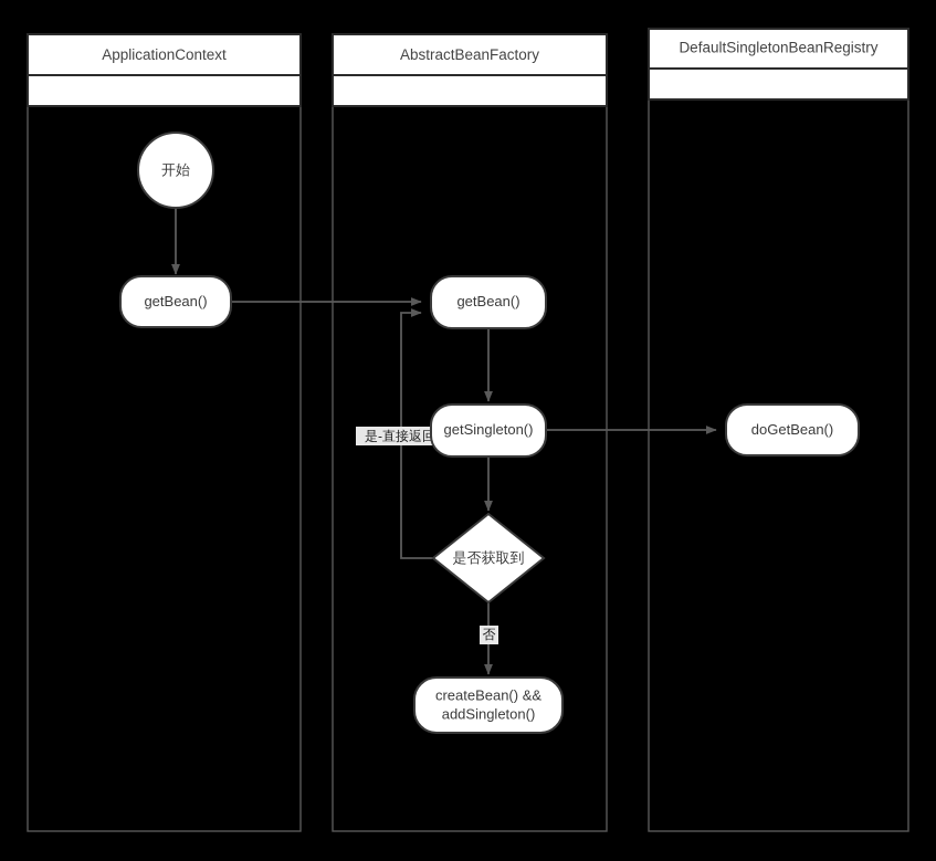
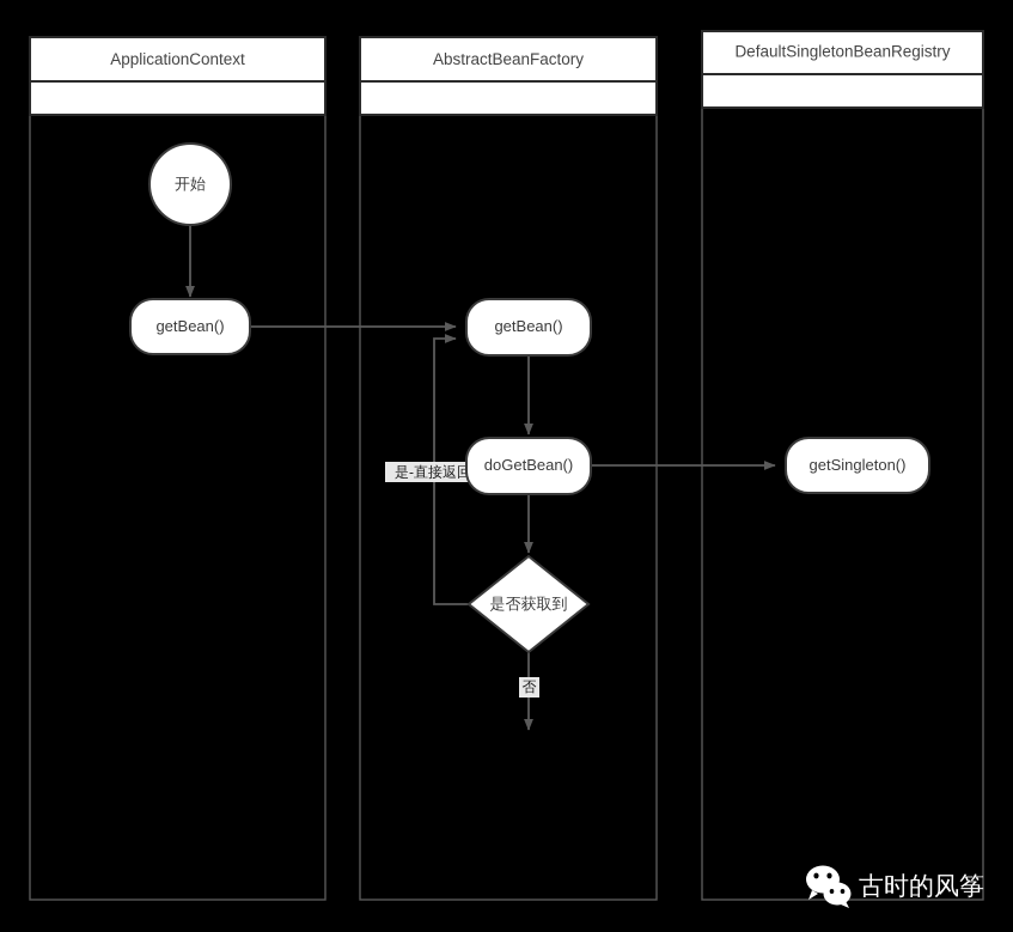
  ApplicationContext
  AbstractBeanFactory
  DefaultSingletonBeanRegistry
  是-直接返回
  否
  开始
  getBean()
  getBean()
- getSingleton()
+ doGetBean()
  是否获取到
- createBean() &&
- addSingleton()
- doGetBean()
+ getSingleton()
+ 古时的风筝
